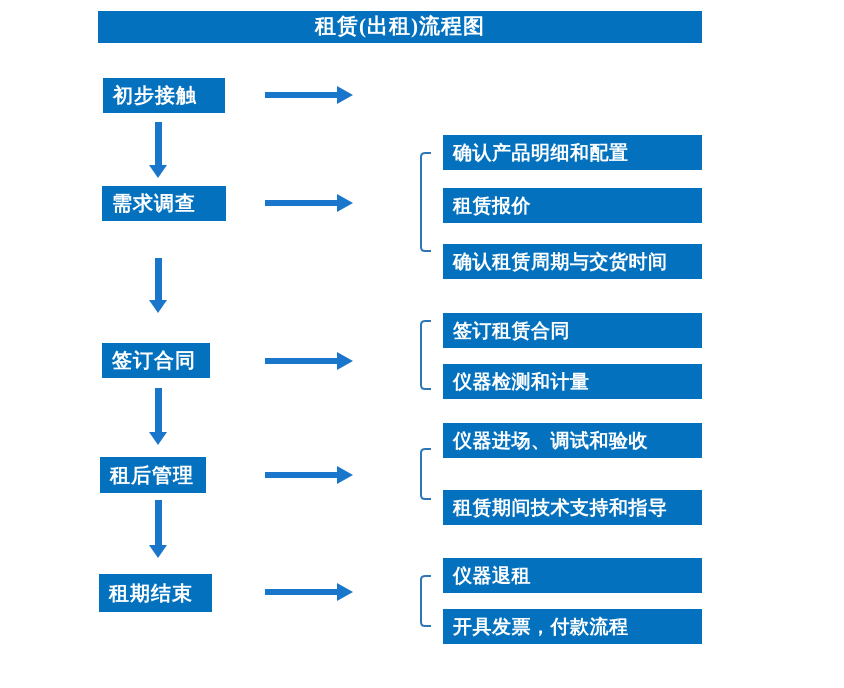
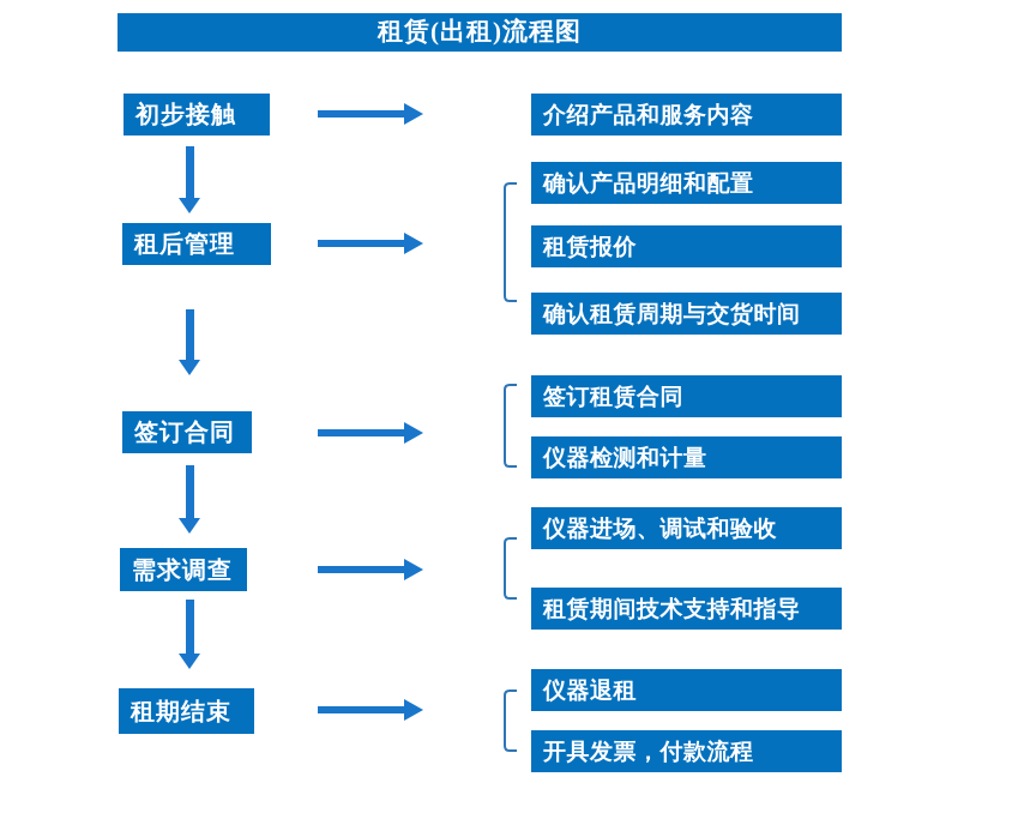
  租赁(出租)流程图
  初步接触
- 需求调查
+ 租后管理
  签订合同
- 租后管理
+ 需求调查
  租期结束
+ 介绍产品和服务内容
  确认产品明细和配置
  租赁报价
  确认租赁周期与交货时间
  签订租赁合同
  仪器检测和计量
  仪器进场、调试和验收
  租赁期间技术支持和指导
  仪器退租
  开具发票，付款流程
